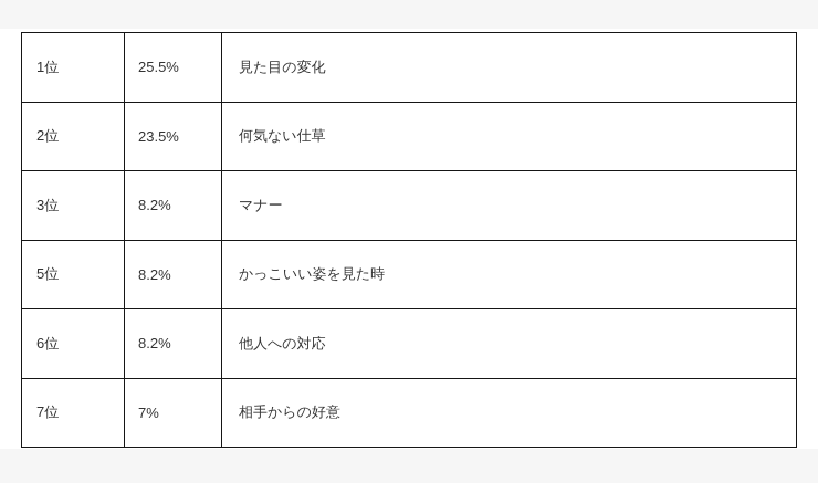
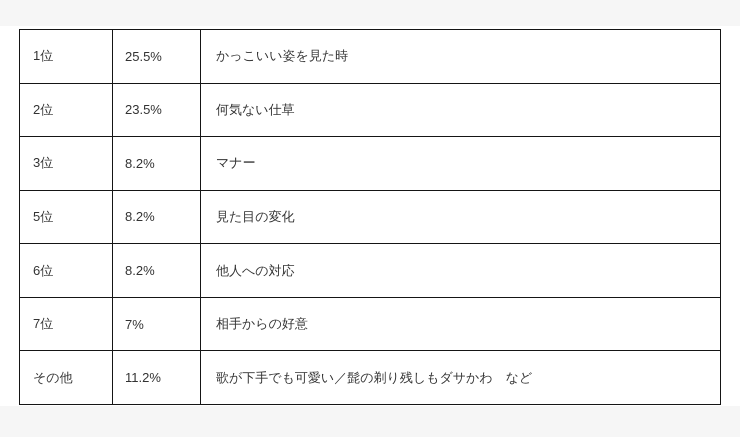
- 1位	25.5%	見た目の変化
+ 1位	25.5%	かっこいい姿を見た時
  2位	23.5%	何気ない仕草
  3位	8.2%	マナー
- 5位	8.2%	かっこいい姿を見た時
+ 5位	8.2%	見た目の変化
  6位	8.2%	他人への対応
  7位	7%	相手からの好意
+ その他	11.2%	歌が下手でも可愛い／髭の剃り残しもダサかわ など
